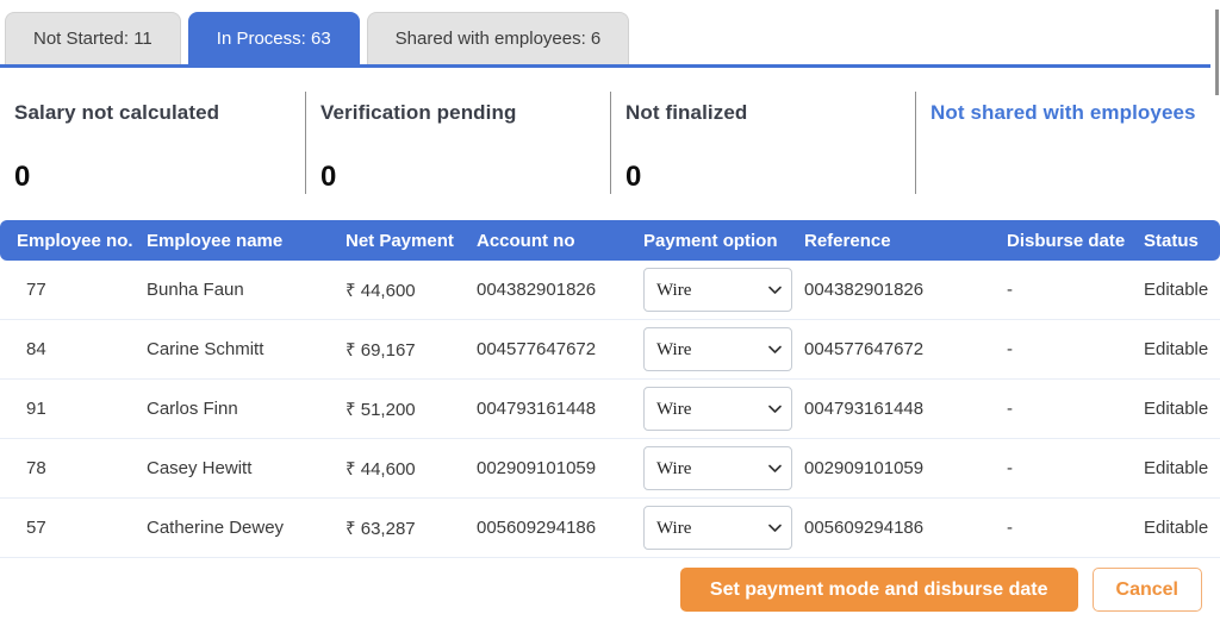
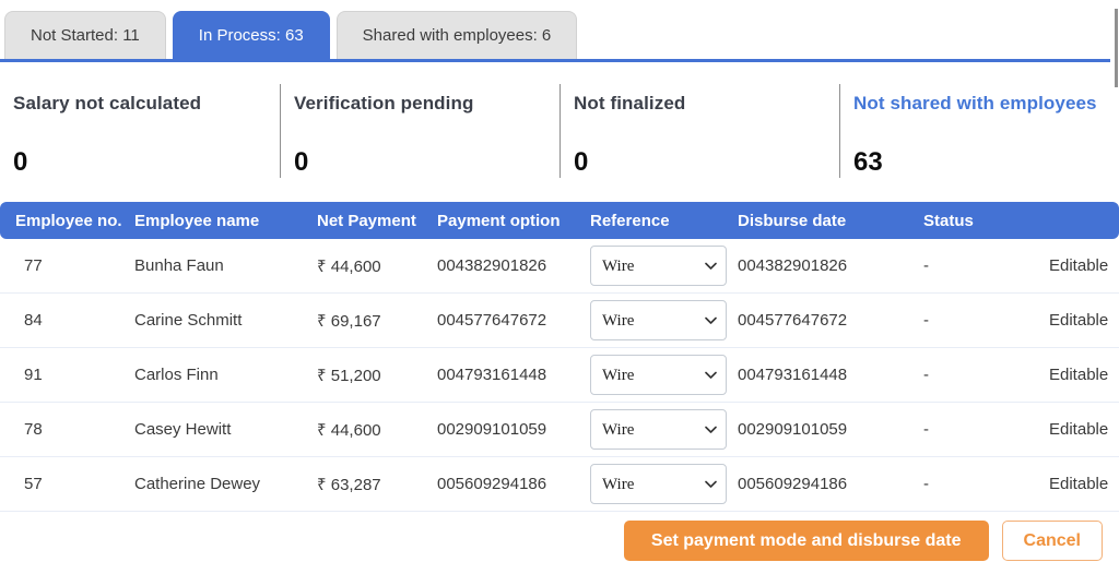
  Not Started: 11
  In Process: 63
  Shared with employees: 6
  Salary not calculated
  0
  Verification pending
  0
  Not finalized
  0
  Not shared with employees
+ 63
  Employee no.
  Employee name
  Net Payment
- Account no
  Payment option
  Reference
  Disburse date
  Status
  77
  Bunha Faun
  ₹ 44,600
  004382901826
  Wire
  004382901826
  -
  Editable
  84
  Carine Schmitt
  ₹ 69,167
  004577647672
  Wire
  004577647672
  -
  Editable
  91
  Carlos Finn
  ₹ 51,200
  004793161448
  Wire
  004793161448
  -
  Editable
  78
  Casey Hewitt
  ₹ 44,600
  002909101059
  Wire
  002909101059
  -
  Editable
  57
  Catherine Dewey
  ₹ 63,287
  005609294186
  Wire
  005609294186
  -
  Editable
  Set payment mode and disburse date
  Cancel
